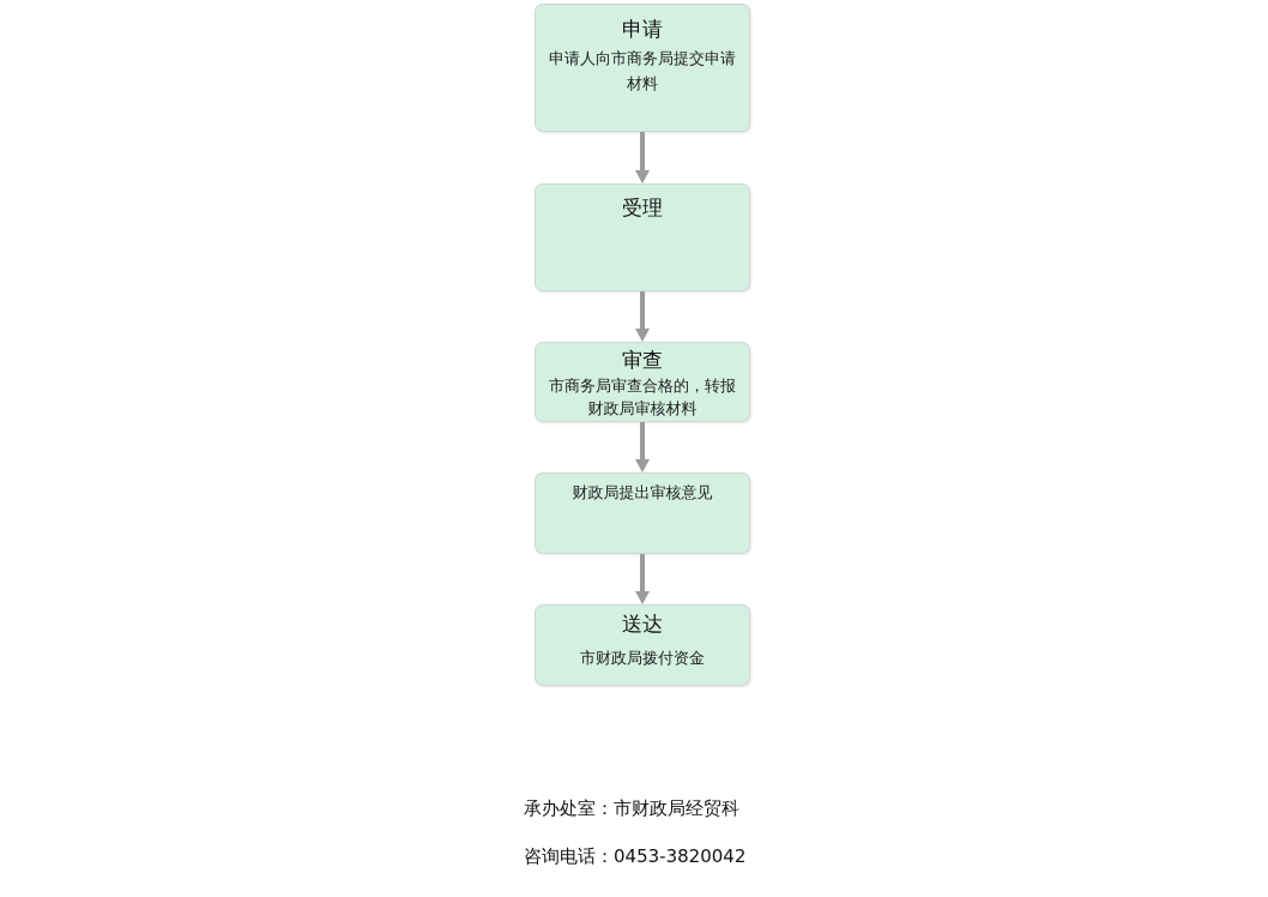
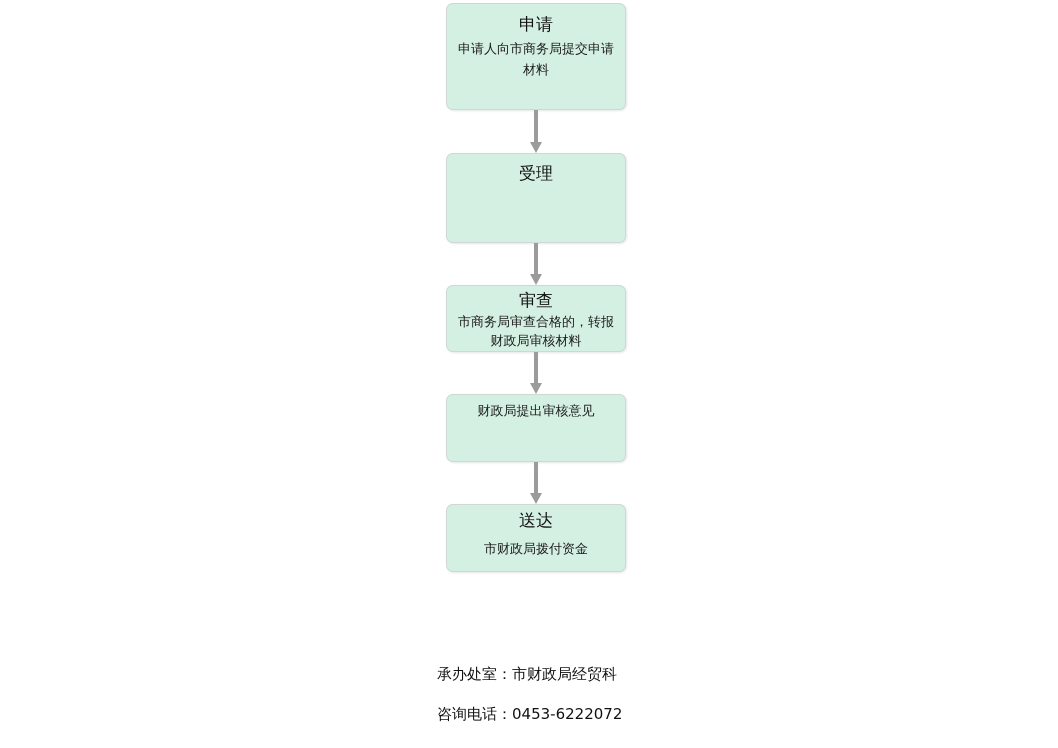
  申请
  申请人向市商务局提交申请材料
  受理
  审查
  市商务局审查合格的，转报财政局审核材料
  财政局提出审核意见
  送达
  市财政局拨付资金
  承办处室：市财政局经贸科
- 咨询电话：0453-3820042
+ 咨询电话：0453-6222072
